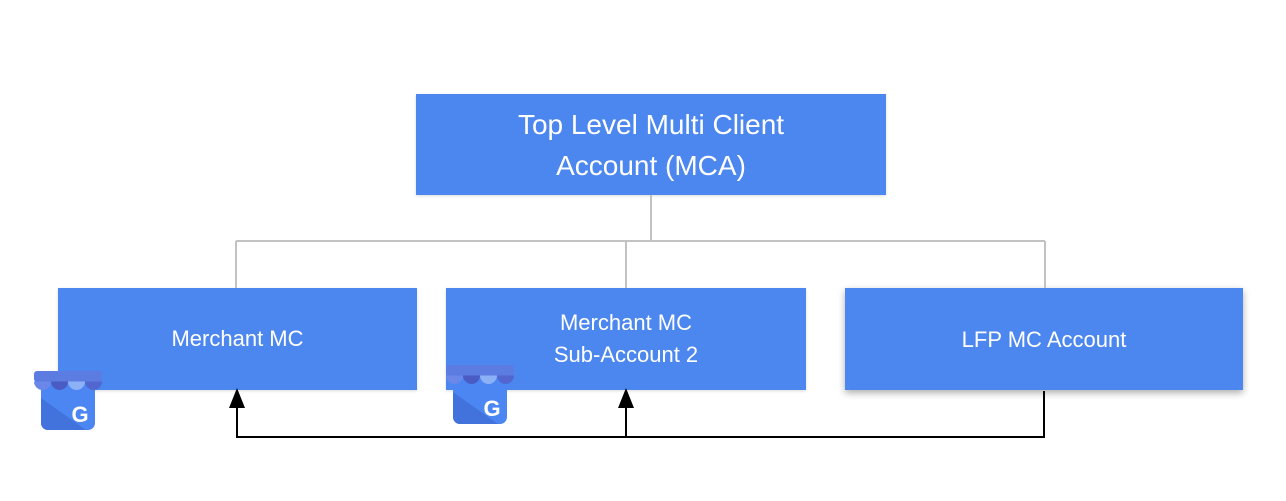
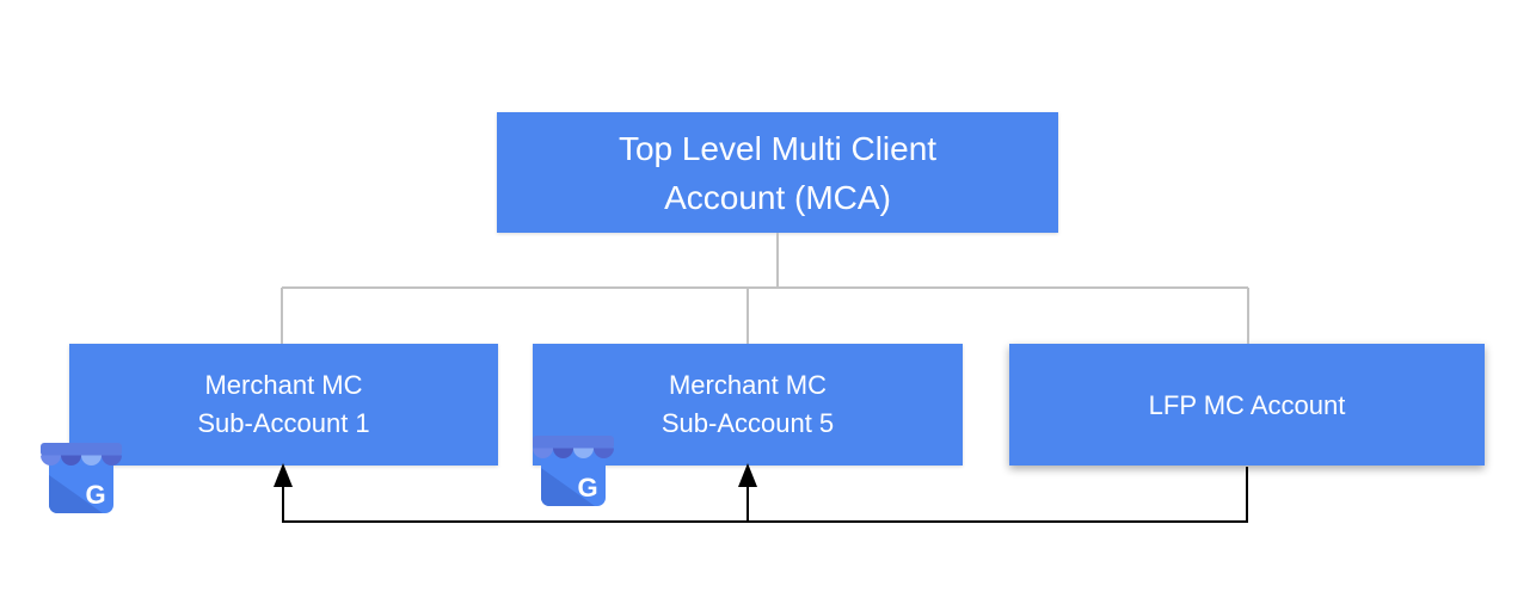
  Top Level Multi Client
  Account (MCA)
  Merchant MC
+ Sub-Account 1
  Merchant MC
- Sub-Account 2
+ Sub-Account 5
  LFP MC Account
